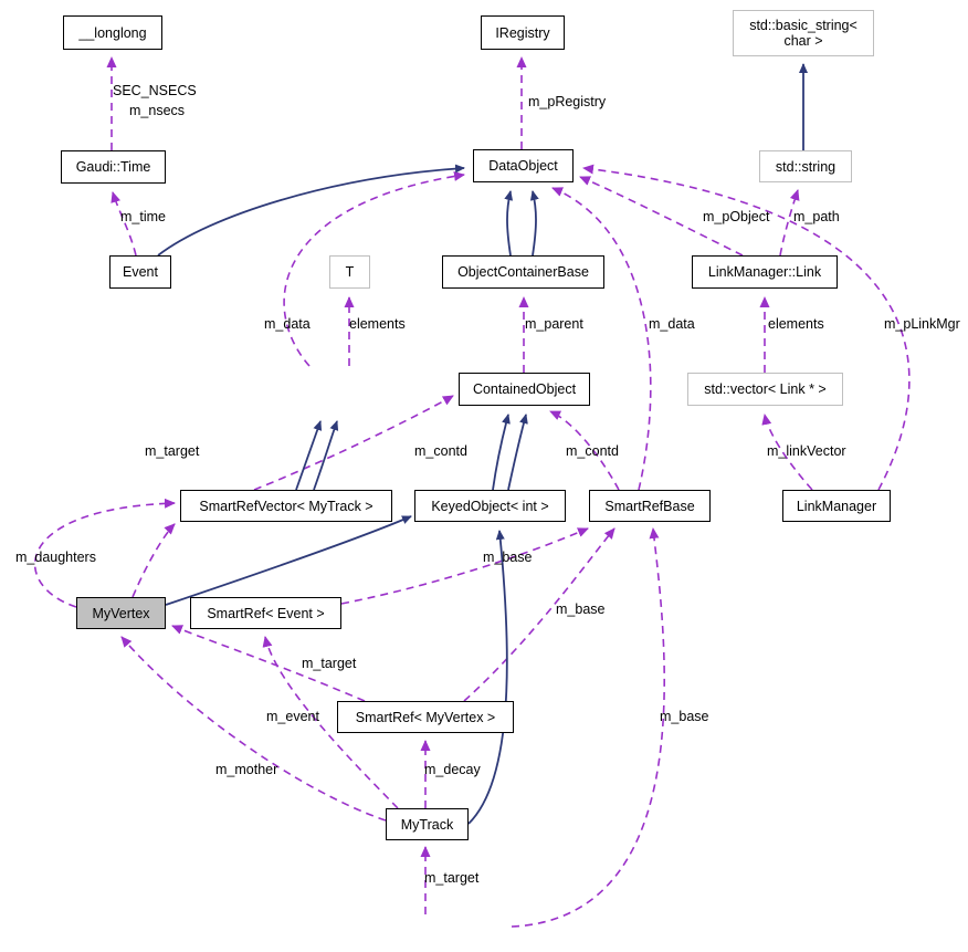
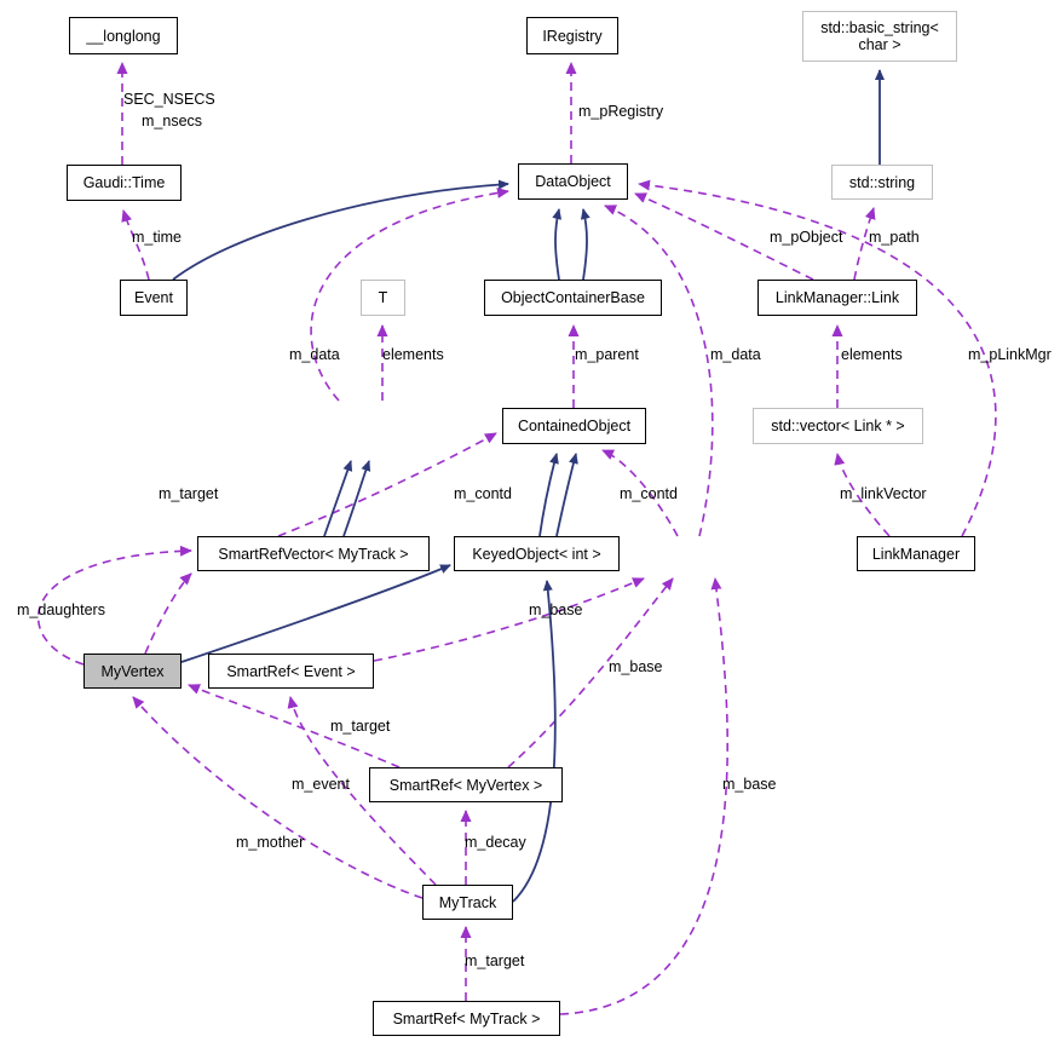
  __longlong
  IRegistry
  std::basic_string<
  char >
  Gaudi::Time
  DataObject
  std::string
  Event
  T
  ObjectContainerBase
  LinkManager::Link
  ContainedObject
  std::vector< Link * >
  SmartRefVector< MyTrack >
  KeyedObject< int >
- SmartRefBase
  LinkManager
  MyVertex
  SmartRef< Event >
  SmartRef< MyVertex >
  MyTrack
+ SmartRef< MyTrack >
  SEC_NSECS
  m_nsecs
  m_pRegistry
  m_time
  m_pObject
  m_path
  m_data
  elements
  m_parent
  m_data
  elements
  m_pLinkMgr
  m_target
  m_contd
  m_contd
  m_linkVector
  m_daughters
  m_base
  m_base
  m_target
  m_event
  m_base
  m_mother
  m_decay
  m_target
